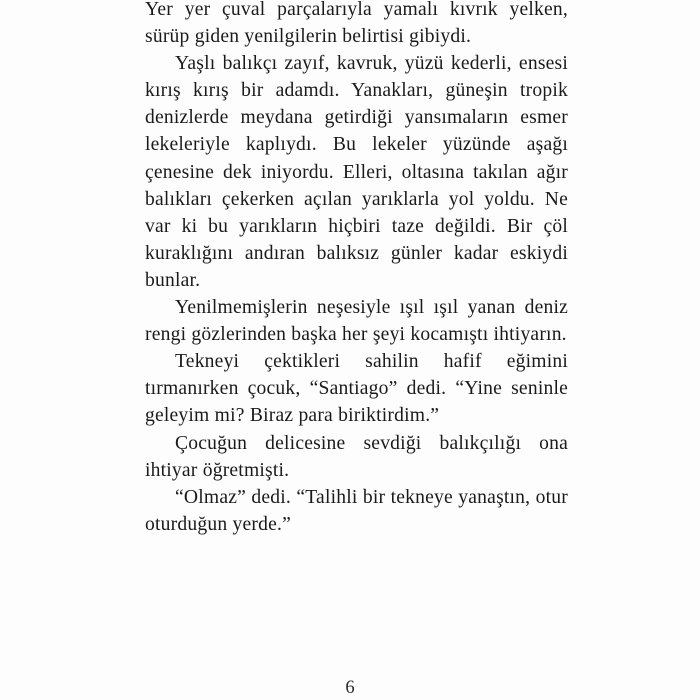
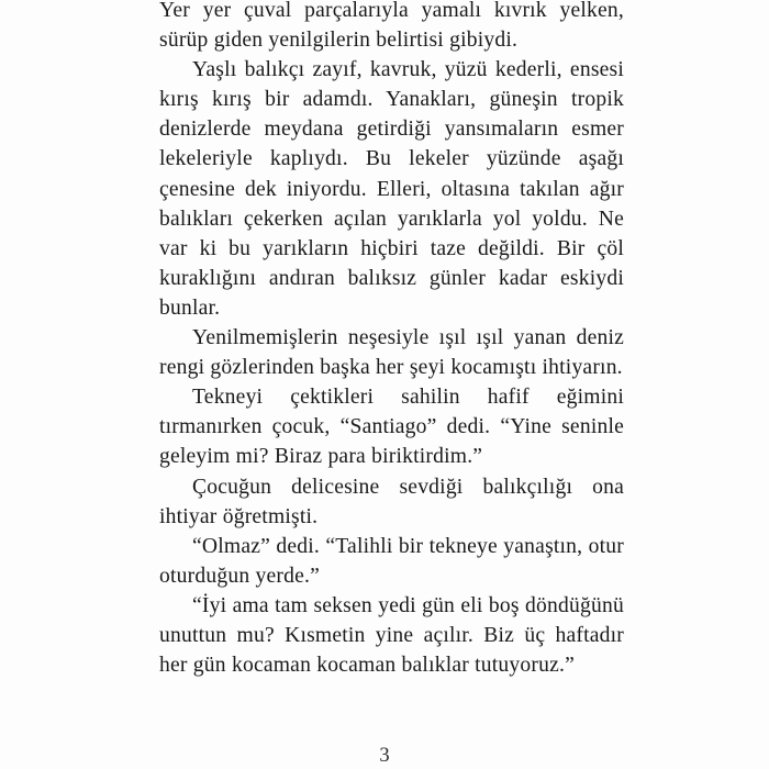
  Yer yer çuval parçalarıyla yamalı kıvrık yelken, sürüp giden yenilgilerin belirtisi gibiydi.
  Yaşlı balıkçı zayıf, kavruk, yüzü kederli, ensesi kırış kırış bir adamdı. Yanakları, güneşin tropik denizlerde meydana getirdiği yansımaların esmer lekeleriyle kaplıydı. Bu lekeler yüzünde aşağı çenesine dek iniyordu. Elleri, oltasına takılan ağır balıkları çekerken açılan yarıklarla yol yoldu. Ne var ki bu yarıkların hiçbiri taze değildi. Bir çöl kuraklığını andıran balıksız günler kadar eskiydi bunlar.
  Yenilmemişlerin neşesiyle ışıl ışıl yanan deniz rengi gözlerinden başka her şeyi kocamıştı ihtiyarın.
  Tekneyi çektikleri sahilin hafif eğimini tırmanırken çocuk, “Santiago” dedi. “Yine seninle geleyim mi? Biraz para biriktirdim.”
  Çocuğun delicesine sevdiği balıkçılığı ona ihtiyar öğretmişti.
  “Olmaz” dedi. “Talihli bir tekneye yanaştın, otur oturduğun yerde.”
+ “İyi ama tam seksen yedi gün eli boş döndüğünü unuttun mu? Kısmetin yine açılır. Biz üç haftadır her gün kocaman kocaman balıklar tutuyoruz.”
- 6
+ 3
